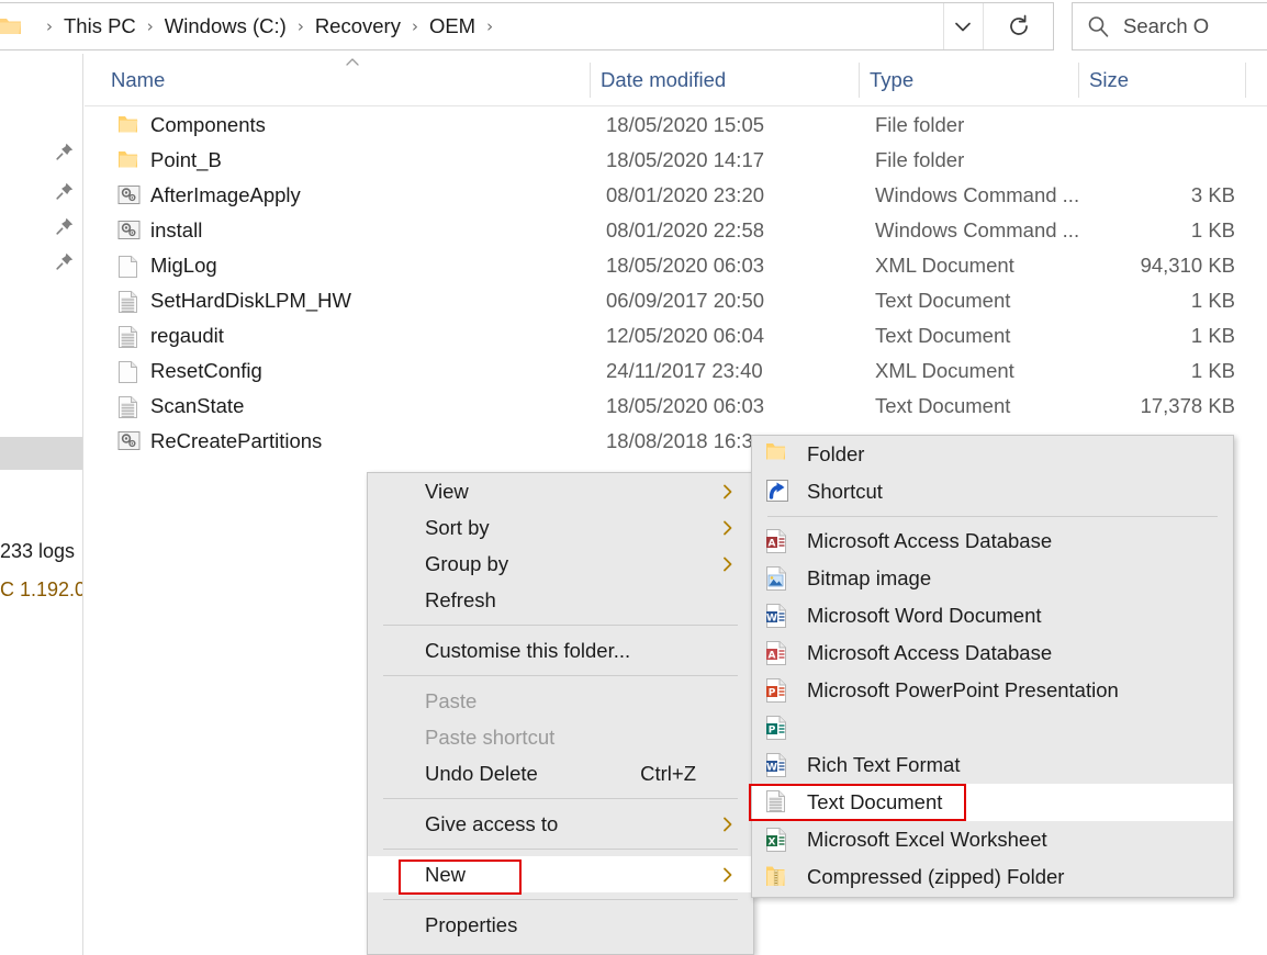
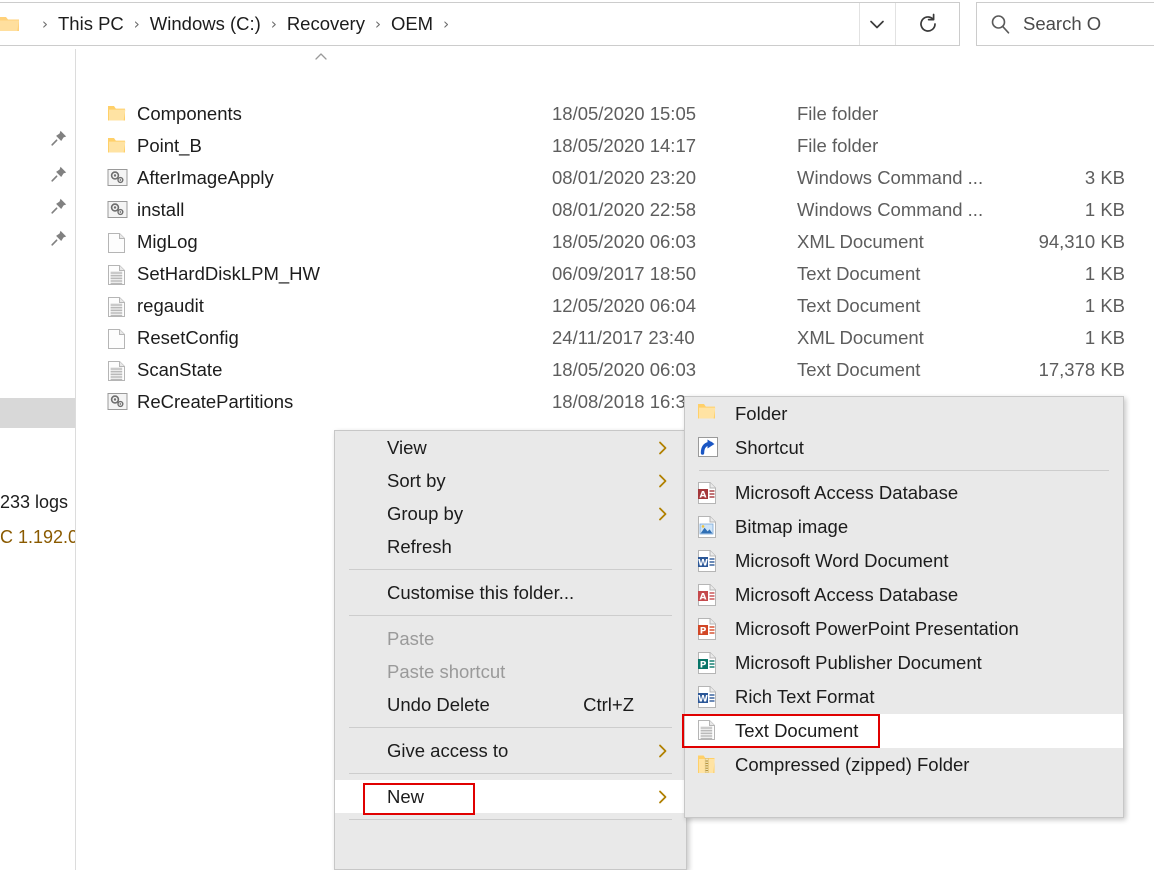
  ›
  This PC
  ›
  Windows (C:)
  ›
  Recovery
  ›
  OEM
  ›
  Search O
  233 logs
  C 1.192.0
- Name
- Date modified
- Type
- Size
  Components
  18/05/2020 15:05
  File folder
  Point_B
  18/05/2020 14:17
  File folder
  AfterImageApply
  08/01/2020 23:20
  Windows Command ...
  3 KB
  install
  08/01/2020 22:58
  Windows Command ...
  1 KB
  MigLog
  18/05/2020 06:03
  XML Document
  94,310 KB
  SetHardDiskLPM_HW
- 06/09/2017 20:50
+ 06/09/2017 18:50
  Text Document
  1 KB
  regaudit
  12/05/2020 06:04
  Text Document
  1 KB
  ResetConfig
  24/11/2017 23:40
  XML Document
  1 KB
  ScanState
  18/05/2020 06:03
  Text Document
  17,378 KB
  ReCreatePartitions
  18/08/2018 16:3
  View
  Sort by
  Group by
  Refresh
  Customise this folder...
  Paste
  Paste shortcut
  Undo Delete
  Ctrl+Z
  Give access to
  New
- Properties
  Folder
  Shortcut
  A
  Microsoft Access Database
  Bitmap image
  W
  Microsoft Word Document
  A
  Microsoft Access Database
  P
  Microsoft PowerPoint Presentation
  P
+ Microsoft Publisher Document
  W
  Rich Text Format
  Text Document
- X
- Microsoft Excel Worksheet
  Compressed (zipped) Folder
